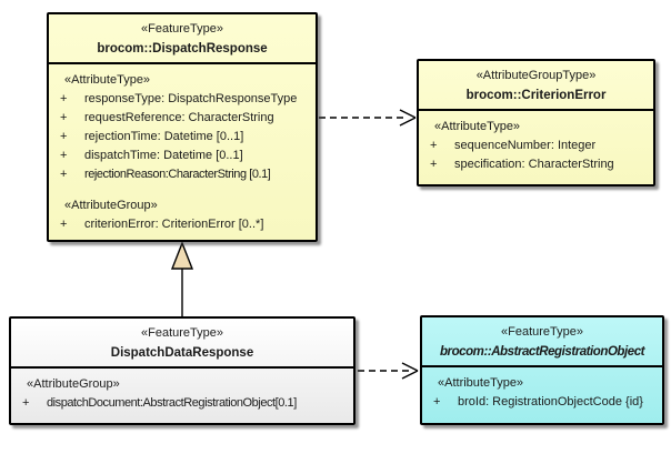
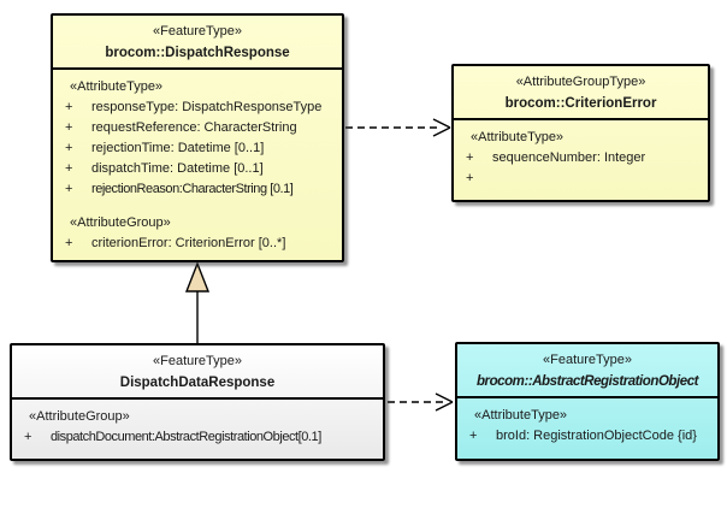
  «FeatureType»
  brocom::DispatchResponse
  «AttributeType»
  +
  responseType: DispatchResponseType
  +
  requestReference: CharacterString
  +
  rejectionTime: Datetime [0..1]
  +
  dispatchTime: Datetime [0..1]
  +
  rejectionReason:CharacterString [0.1]
  «AttributeGroup»
  +
  criterionError: CriterionError [0..*]
  «AttributeGroupType»
  brocom::CriterionError
  «AttributeType»
  +
  sequenceNumber: Integer
  +
- specification: CharacterString
  «FeatureType»
  DispatchDataResponse
  «AttributeGroup»
  +
  dispatchDocument:AbstractRegistrationObject[0.1]
  «FeatureType»
  brocom::AbstractRegistrationObject
  «AttributeType»
  +
  broId: RegistrationObjectCode {id}
